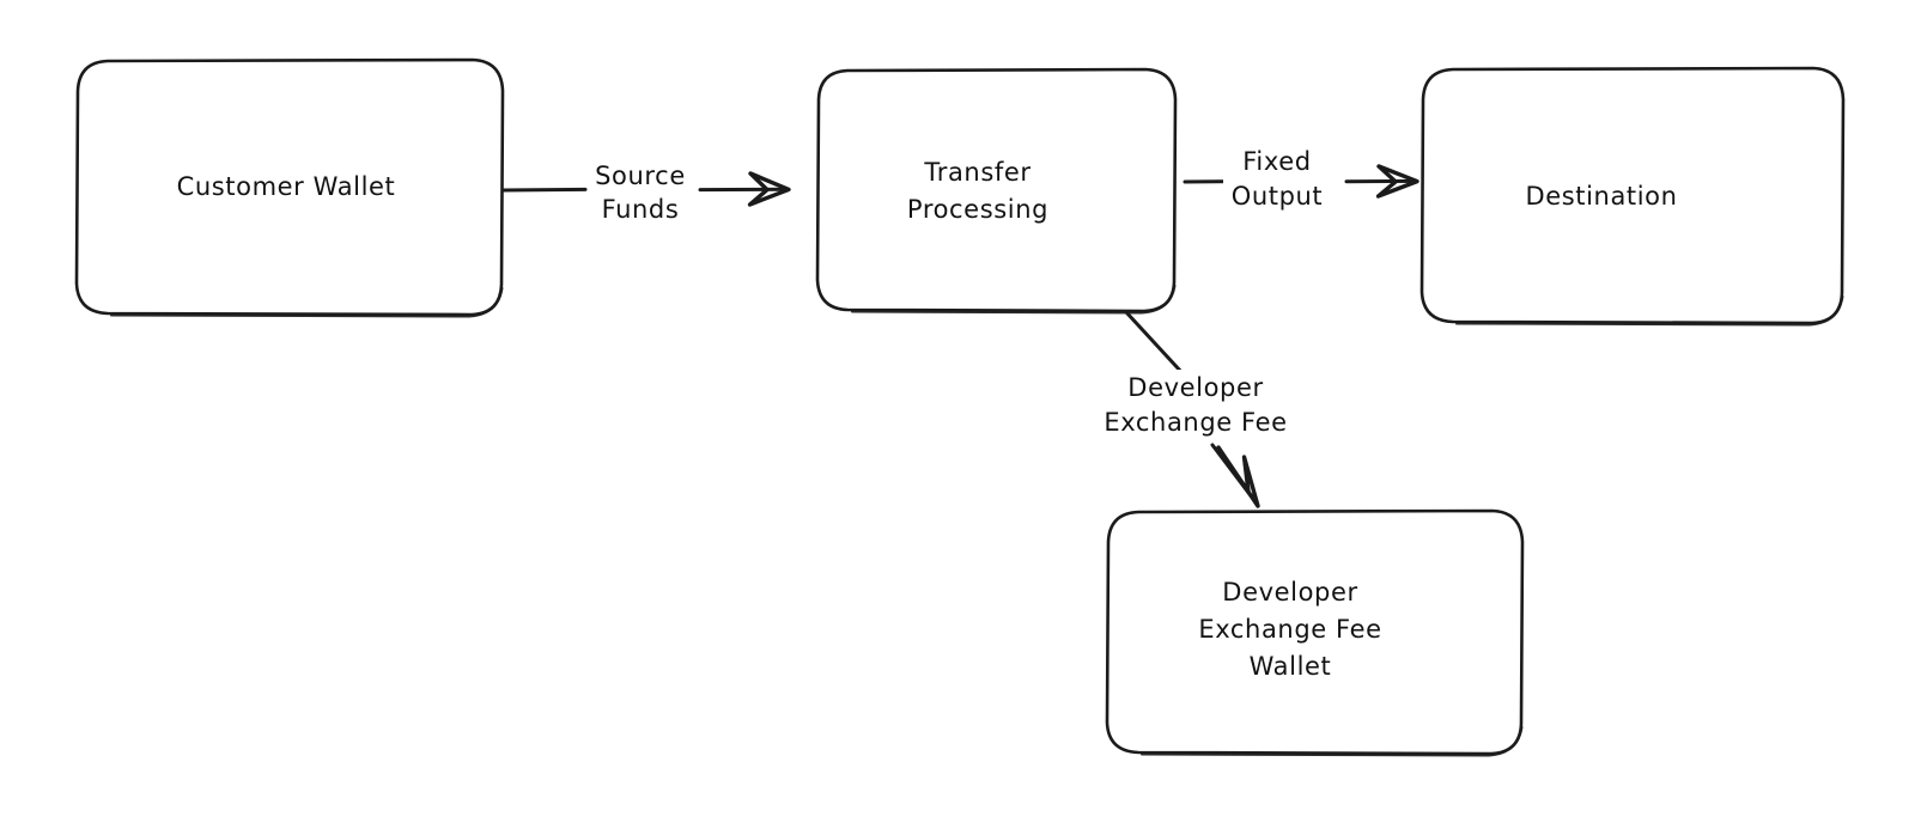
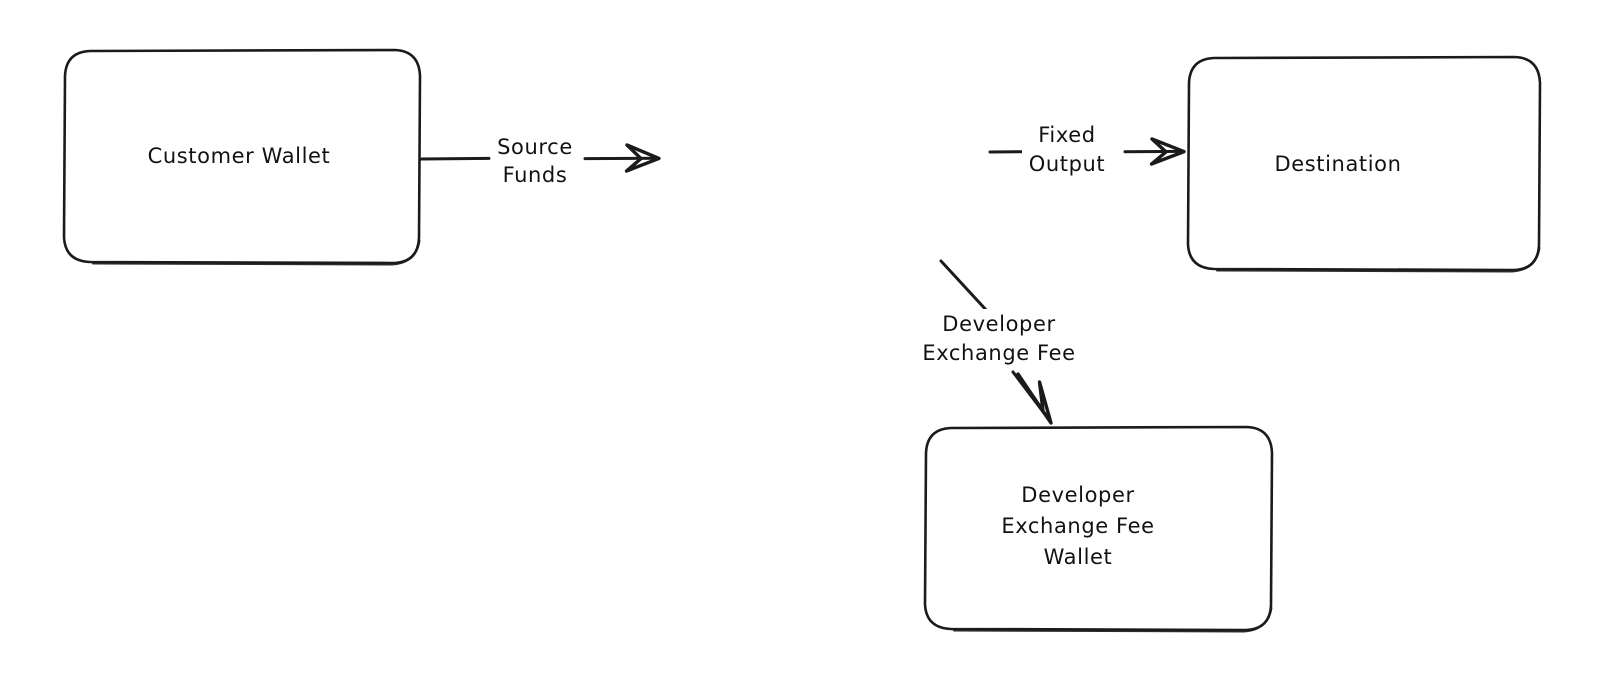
  Customer Wallet
- Transfer
- Processing
  Destination
  Developer
  Exchange Fee
  Wallet
  Source
  Funds
  Fixed
  Output
  Developer
  Exchange Fee
